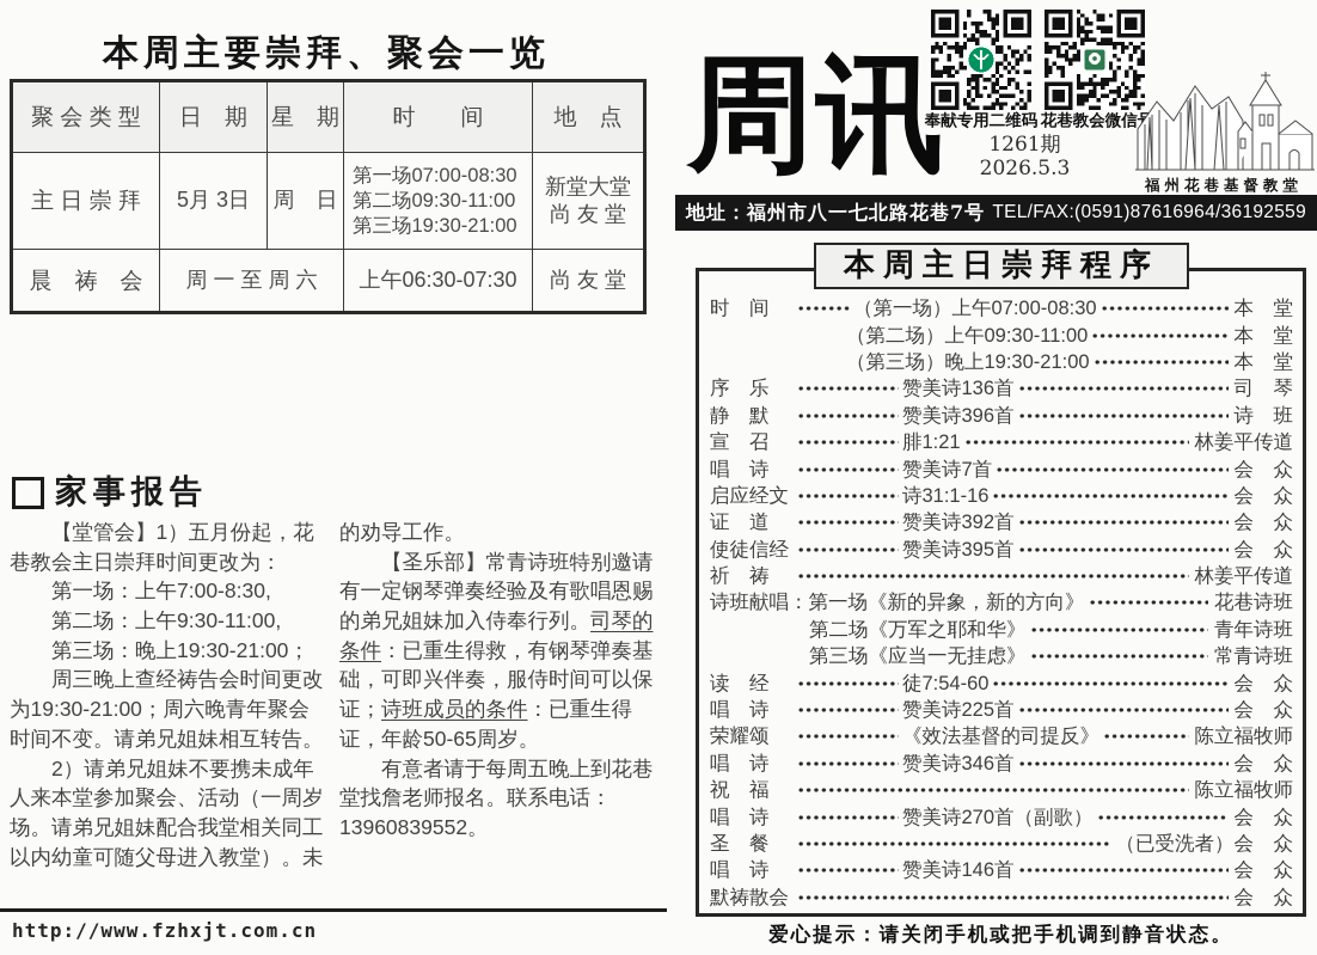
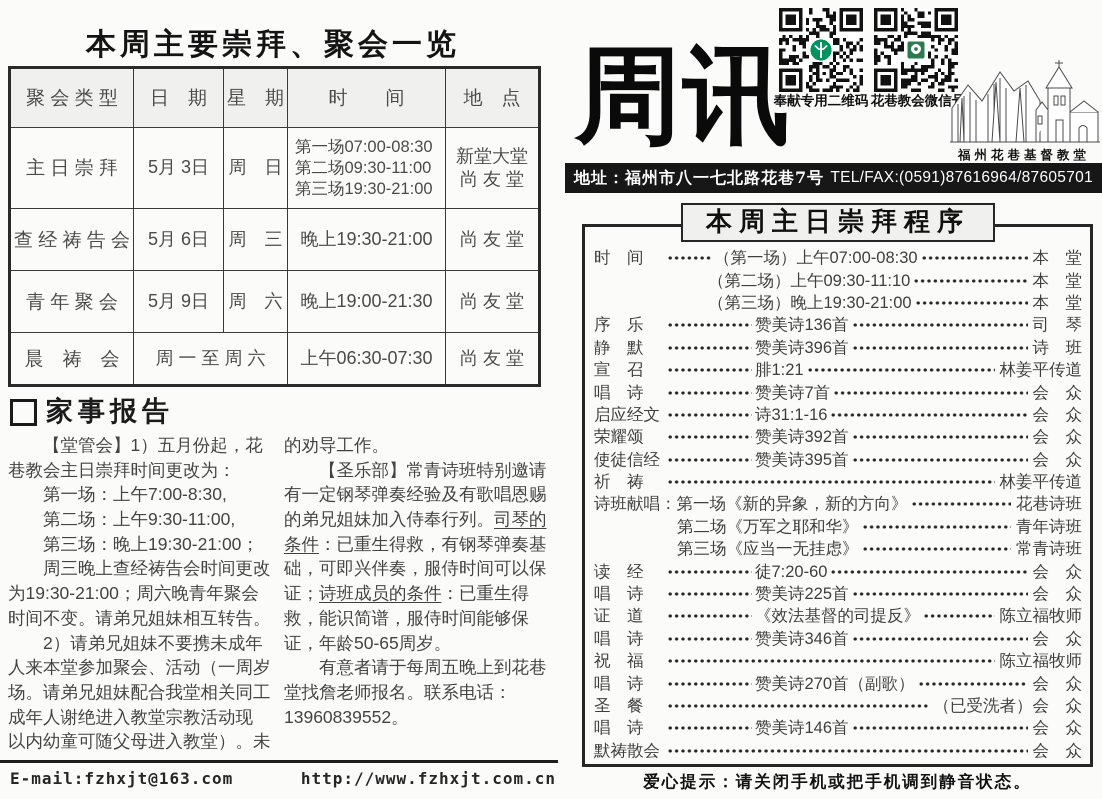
  本周主要崇拜、聚会一览
  聚 会 类 型	日 期	星 期	时 间	地 点
  主 日 崇 拜	5月 3日	周 日	第一场07:00-08:30第二场09:30-11:00第三场19:30-21:00	新堂大堂尚 友 堂
+ 查 经 祷 告 会	5月 6日	周 三	晚上19:30-21:00	尚 友 堂
+ 青 年 聚 会	5月 9日	周 六	晚上19:00-21:30	尚 友 堂
  晨 祷 会	周 一 至 周 六	上午06:30-07:30	尚 友 堂
  家事报告
  【堂管会】1）五月份起，花
  巷教会主日崇拜时间更改为：
  第一场：上午7:00-8:30,
  第二场：上午9:30-11:00,
  第三场：晚上19:30-21:00；
  周三晚上查经祷告会时间更改
  为19:30-21:00；周六晚青年聚会
  时间不变。请弟兄姐妹相互转告。
  2）请弟兄姐妹不要携未成年
  人来本堂参加聚会、活动（一周岁
  场。请弟兄姐妹配合我堂相关同工
+ 成年人谢绝进入教堂宗教活动现
  以内幼童可随父母进入教堂）。未
  的劝导工作。
  【圣乐部】常青诗班特别邀请
  有一定钢琴弹奏经验及有歌唱恩赐
  的弟兄姐妹加入侍奉行列。司琴的
  条件：已重生得救，有钢琴弹奏基
  础，可即兴伴奏，服侍时间可以保
  证；诗班成员的条件：已重生得
+ 救，能识简谱，服侍时间能够保
  证，年龄50-65周岁。
  有意者请于每周五晚上到花巷
  堂找詹老师报名。联系电话：
  13960839552。
+ E-mail:fzhxjt@163.com
  http://www.fzhxjt.com.cn
  周讯
  奉献专用二维码
  花巷教会微信
- 1261期
- 2026.5.3
  福州花巷基督教堂
  地址：福州市八一七北路花巷7号
- TEL/FAX:(0591)87616964/36192559
+ TEL/FAX:(0591)87616964/87605701
  本周主日崇拜程序
  时 间
  （第一场）上午07:00-08:30
  本 堂
- （第二场）上午09:30-11:00
+ （第二场）上午09:30-11:10
  本 堂
  （第三场）晚上19:30-21:00
  本 堂
  序 乐
  赞美诗136首
  司 琴
  静 默
  赞美诗396首
  诗 班
  宣 召
  腓1:21
  林姜平传道
  唱 诗
  赞美诗7首
  会 众
  启应经文
  诗31:1-16
  会 众
- 证 道
+ 荣耀颂
  赞美诗392首
  会 众
  使徒信经
  赞美诗395首
  会 众
  祈 祷
  林姜平传道
  诗班献唱：
  第一场《新的异象，新的方向》
  花巷诗班
  第二场《万军之耶和华》
  青年诗班
  第三场《应当一无挂虑》
  常青诗班
  读 经
- 徒7:54-60
+ 徒7:20-60
  会 众
  唱 诗
  赞美诗225首
  会 众
- 荣耀颂
+ 证 道
  《效法基督的司提反》
  陈立福牧师
  唱 诗
  赞美诗346首
  会 众
  祝 福
  陈立福牧师
  唱 诗
  赞美诗270首（副歌）
  会 众
  圣 餐
  （已受洗者）会 众
  唱 诗
  赞美诗146首
  会 众
  默祷散会
  会 众
  爱心提示：请关闭手机或把手机调到静音状态。
